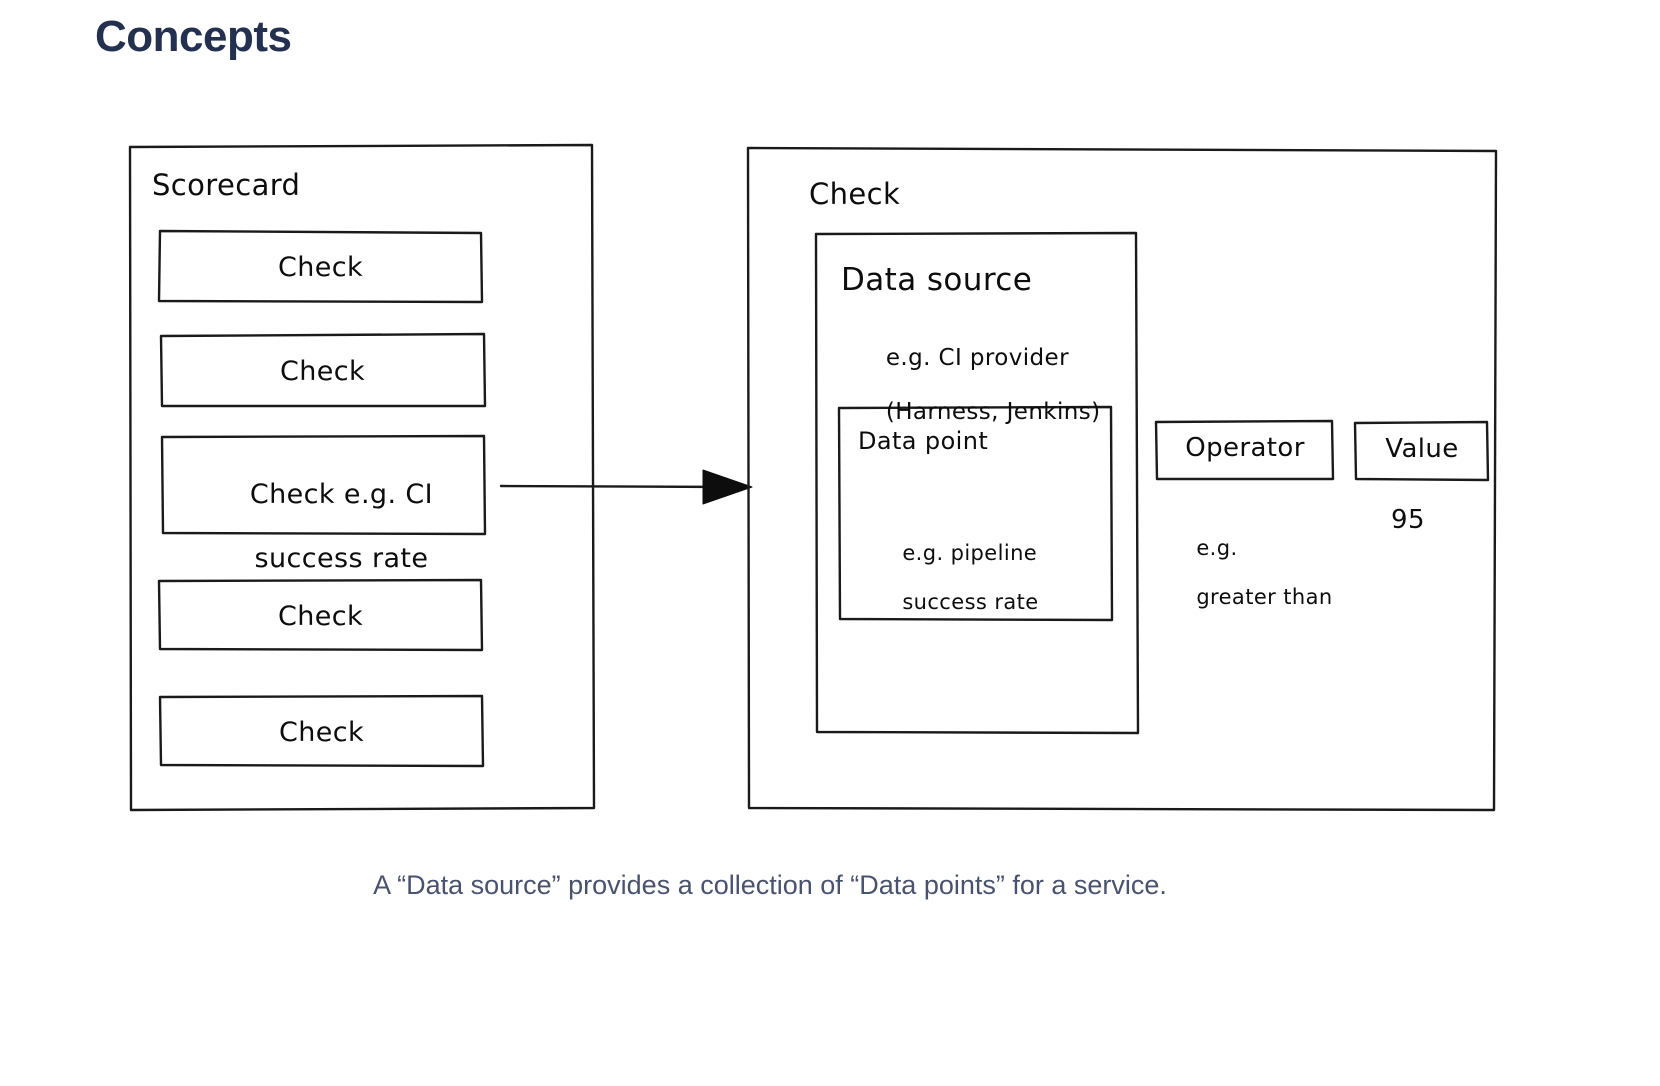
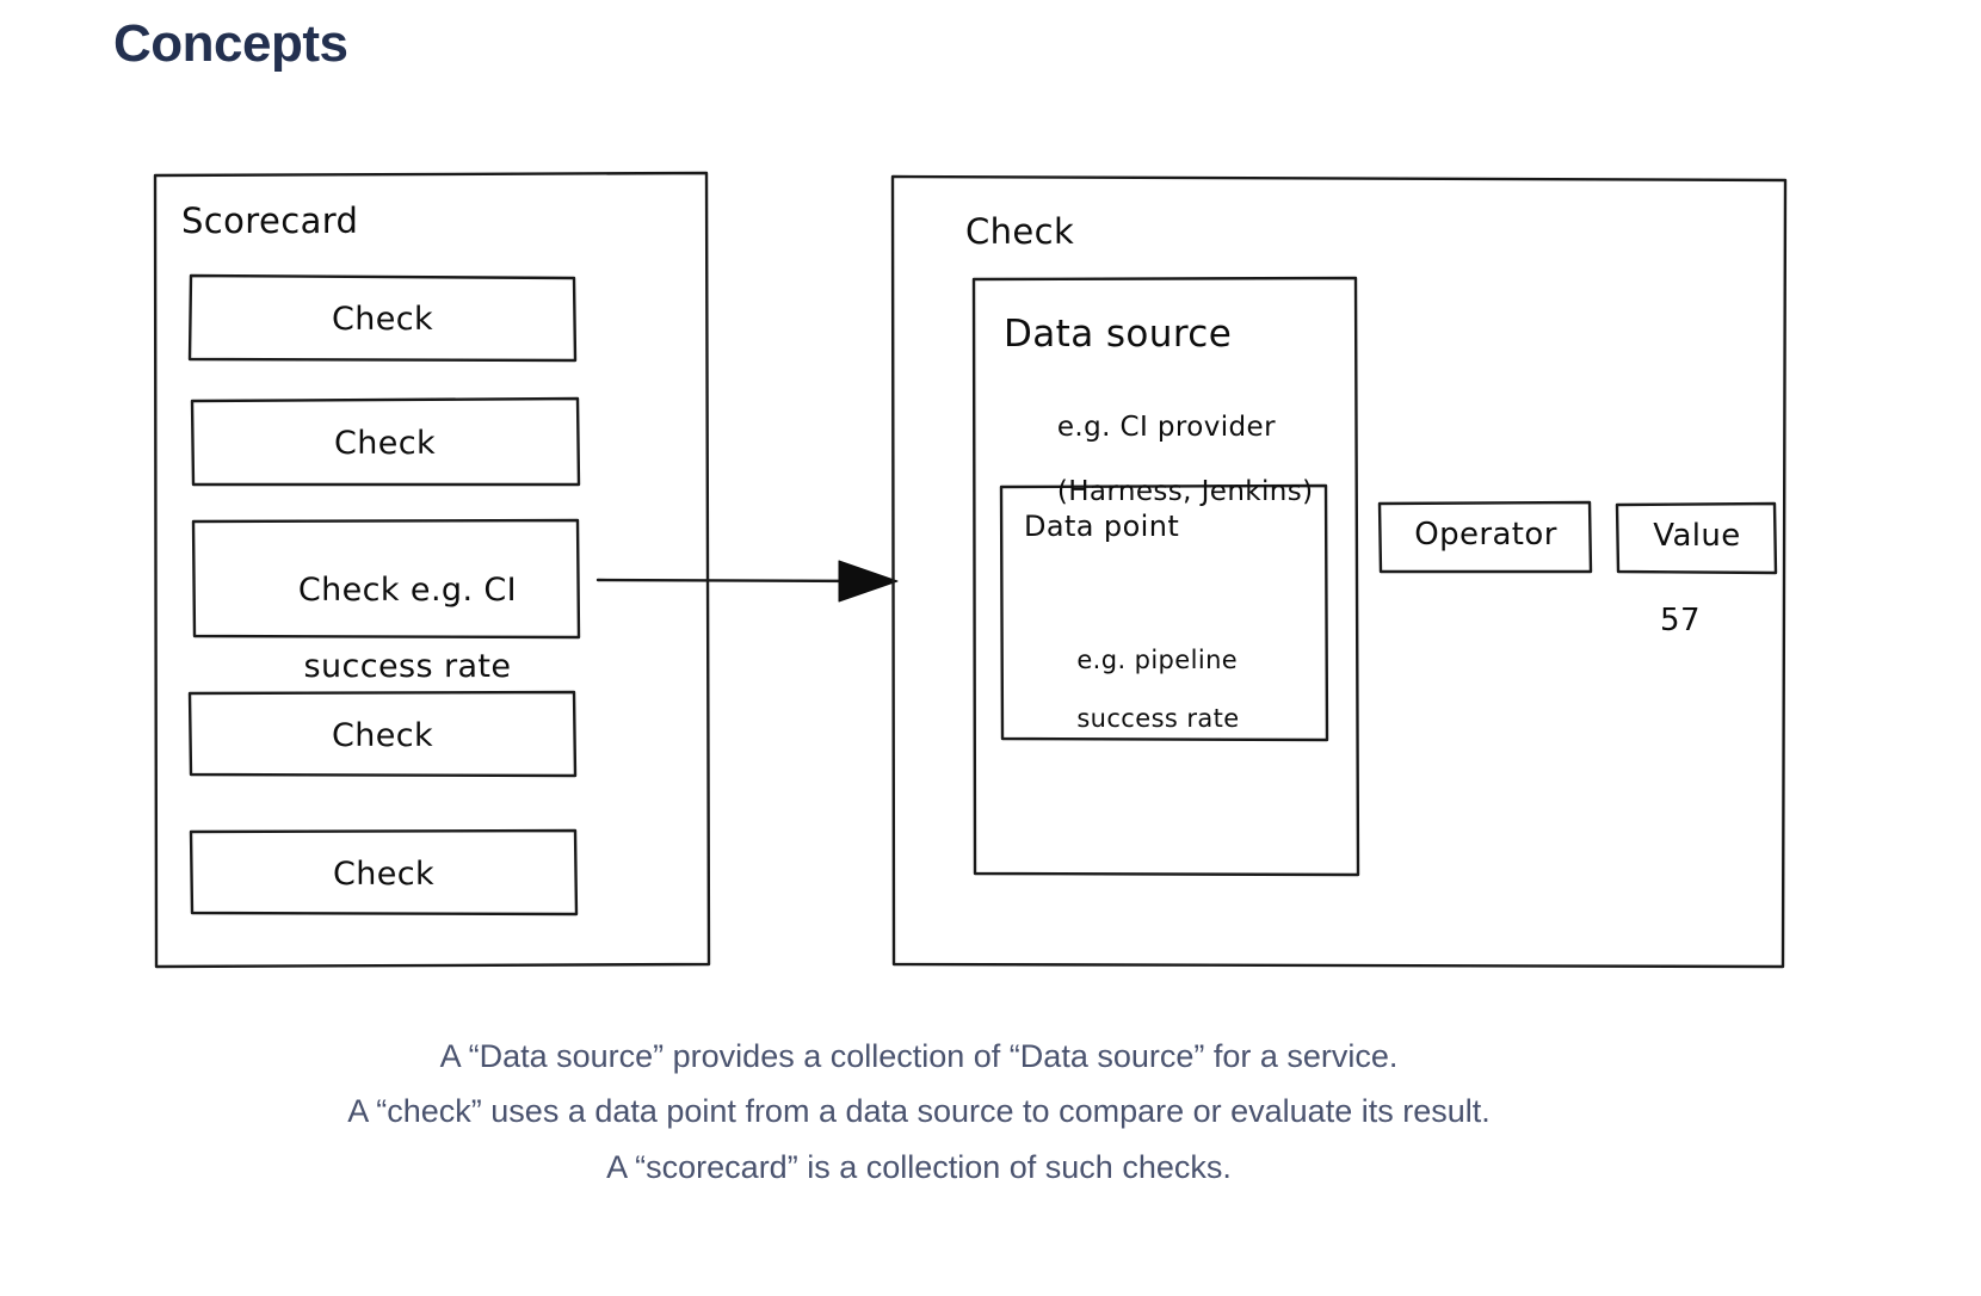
  Concepts
  Scorecard
  Check
  Check
  Check e.g. CI
  success rate
  Check
  Check
  Check
  Data source
  e.g. CI provider
  (Harness, Jenkins)
  Data point
  e.g. pipeline
  success rate
  Operator
- e.g.
- greater than
  Value
- 95
+ 57
- A “Data source” provides a collection of “Data points” for a service.
+ A “Data source” provides a collection of “Data source” for a service.
+ A “check” uses a data point from a data source to compare or evaluate its result.
+ A “scorecard” is a collection of such checks.
